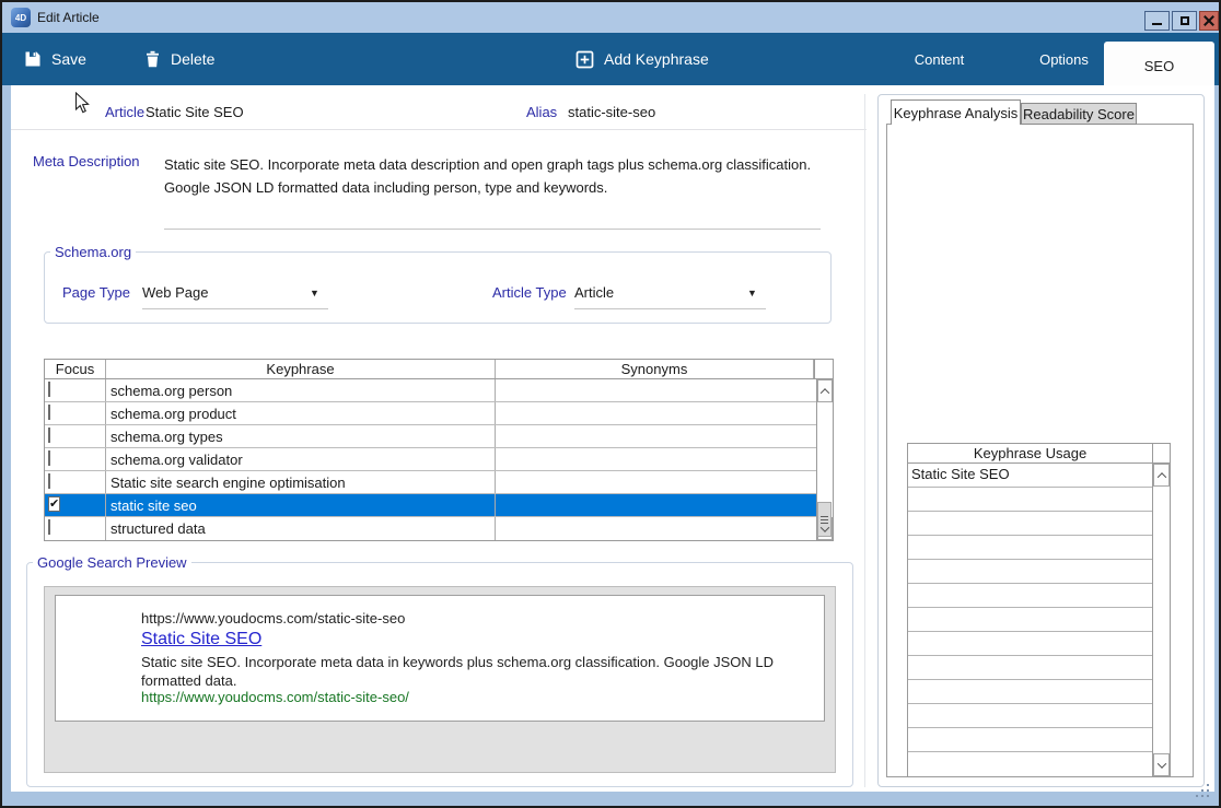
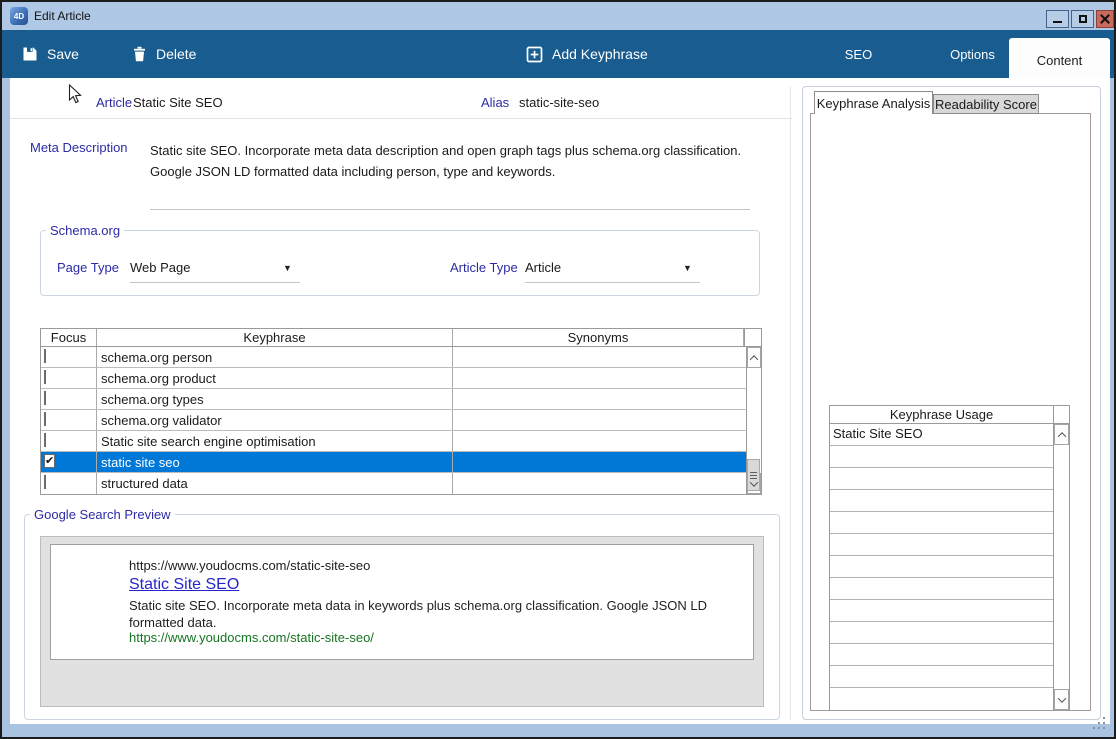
  4D
  Edit Article
  Save
  Delete
  Add Keyphrase
- Content
+ SEO
  Options
- SEO
+ Content
  Article
  Static Site SEO
  Alias
  static-site-seo
  Meta Description
  Static site SEO. Incorporate meta data description and open graph tags plus schema.org classification. Google JSON LD formatted data including person, type and keywords.
  Schema.org
  Page Type
  Web Page
  ▼
  Article Type
  Article
  ▼
  Focus
  Keyphrase
  Synonyms
  schema.org person
  schema.org product
  schema.org types
  schema.org validator
  Static site search engine optimisation
  ✔
  static site seo
  structured data
  Google Search Preview
  https://www.youdocms.com/static-site-seo
  Static Site SEO
  Static site SEO. Incorporate meta data in keywords plus schema.org classification. Google JSON LD formatted data.
  https://www.youdocms.com/static-site-seo/
  Keyphrase Analysis
  Readability Score
  Keyphrase Usage
  Static Site SEO
